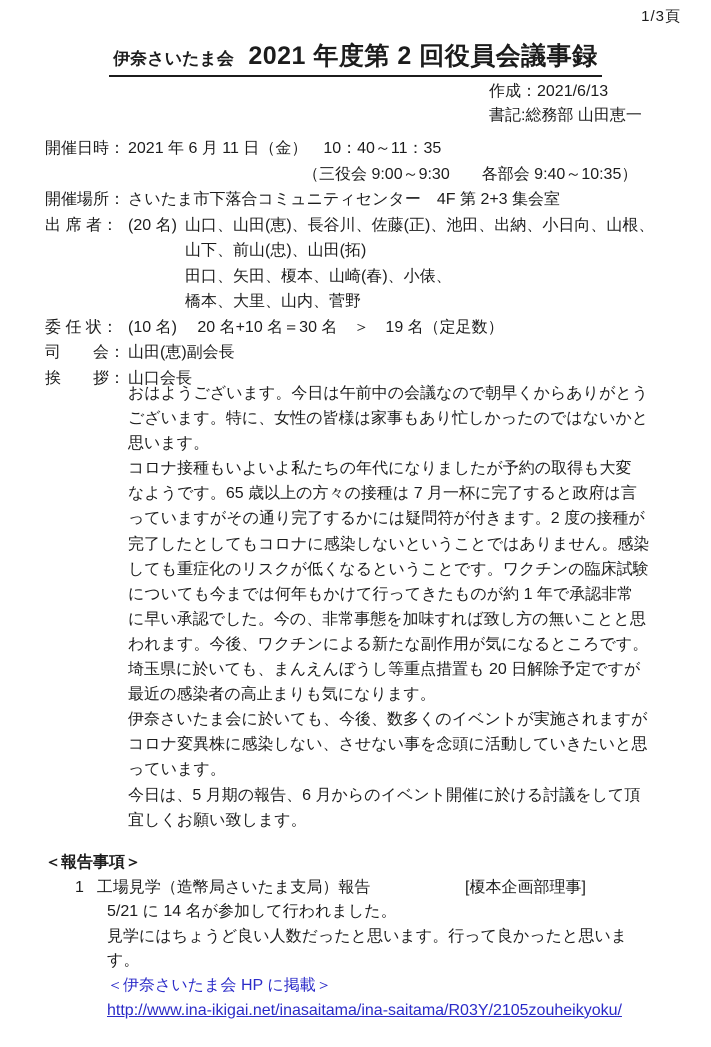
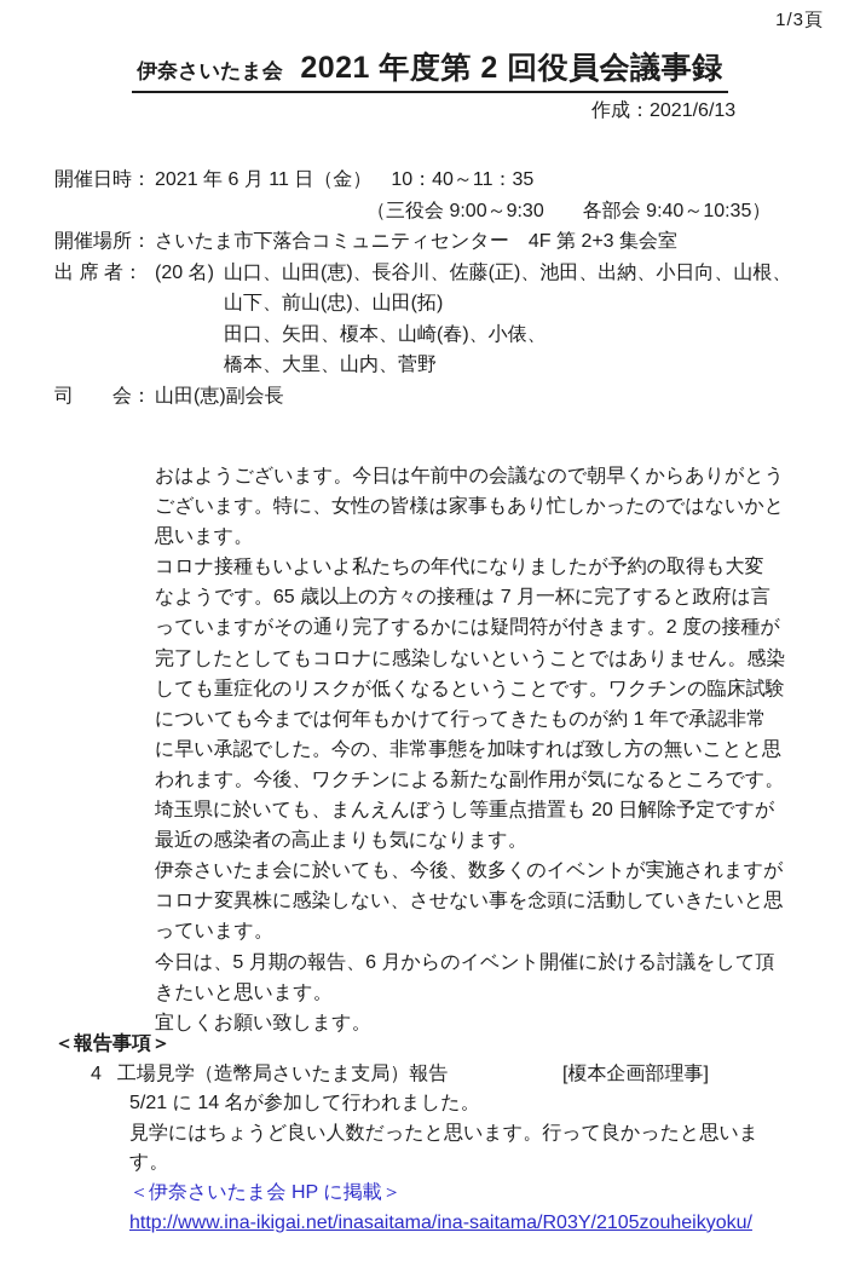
  1/3頁
  伊奈さいたま会 2021 年度第 2 回役員会議事録
  作成：2021/6/13
- 書記:総務部 山田恵一
  開催日時： 2021 年 6 月 11 日（金） 10：40～11：35
  （三役会 9:00～9:30 各部会 9:40～10:35）
  開催場所： さいたま市下落合コミュニティセンター 4F 第 2+3 集会室
  出 席 者： (20 名) 山口、山田(恵)、長谷川、佐藤(正)、池田、出納、小日向、山根、
  山下、前山(忠)、山田(拓)
  田口、矢田、榎本、山崎(春)、小俵、
  橋本、大里、山内、菅野
- 委 任 状： (10 名) 20 名+10 名＝30 名 ＞ 19 名（定足数）
  司 会： 山田(恵)副会長
- 挨 拶： 山口会長
  おはようございます。今日は午前中の会議なので朝早くからありがとう
  ございます。特に、女性の皆様は家事もあり忙しかったのではないかと
  思います。
  コロナ接種もいよいよ私たちの年代になりましたが予約の取得も大変
  なようです。65 歳以上の方々の接種は 7 月一杯に完了すると政府は言
  っていますがその通り完了するかには疑問符が付きます。2 度の接種が
  完了したとしてもコロナに感染しないということではありません。感染
  しても重症化のリスクが低くなるということです。ワクチンの臨床試験
  についても今までは何年もかけて行ってきたものが約 1 年で承認非常
  に早い承認でした。今の、非常事態を加味すれば致し方の無いことと思
  われます。今後、ワクチンによる新たな副作用が気になるところです。
  埼玉県に於いても、まんえんぼうし等重点措置も 20 日解除予定ですが
  最近の感染者の高止まりも気になります。
  伊奈さいたま会に於いても、今後、数多くのイベントが実施されますが
  コロナ変異株に感染しない、させない事を念頭に活動していきたいと思
  っています。
  今日は、5 月期の報告、6 月からのイベント開催に於ける討議をして頂
+ きたいと思います。
  宜しくお願い致します。
  ＜報告事項＞
- 1 工場見学（造幣局さいたま支局）報告
+ 4 工場見学（造幣局さいたま支局）報告
  [榎本企画部理事]
  5/21 に 14 名が参加して行われました。
  見学にはちょうど良い人数だったと思います。行って良かったと思いま
  す。
  ＜伊奈さいたま会 HP に掲載＞
  http://www.ina-ikigai.net/inasaitama/ina-saitama/R03Y/2105zouheikyoku/
